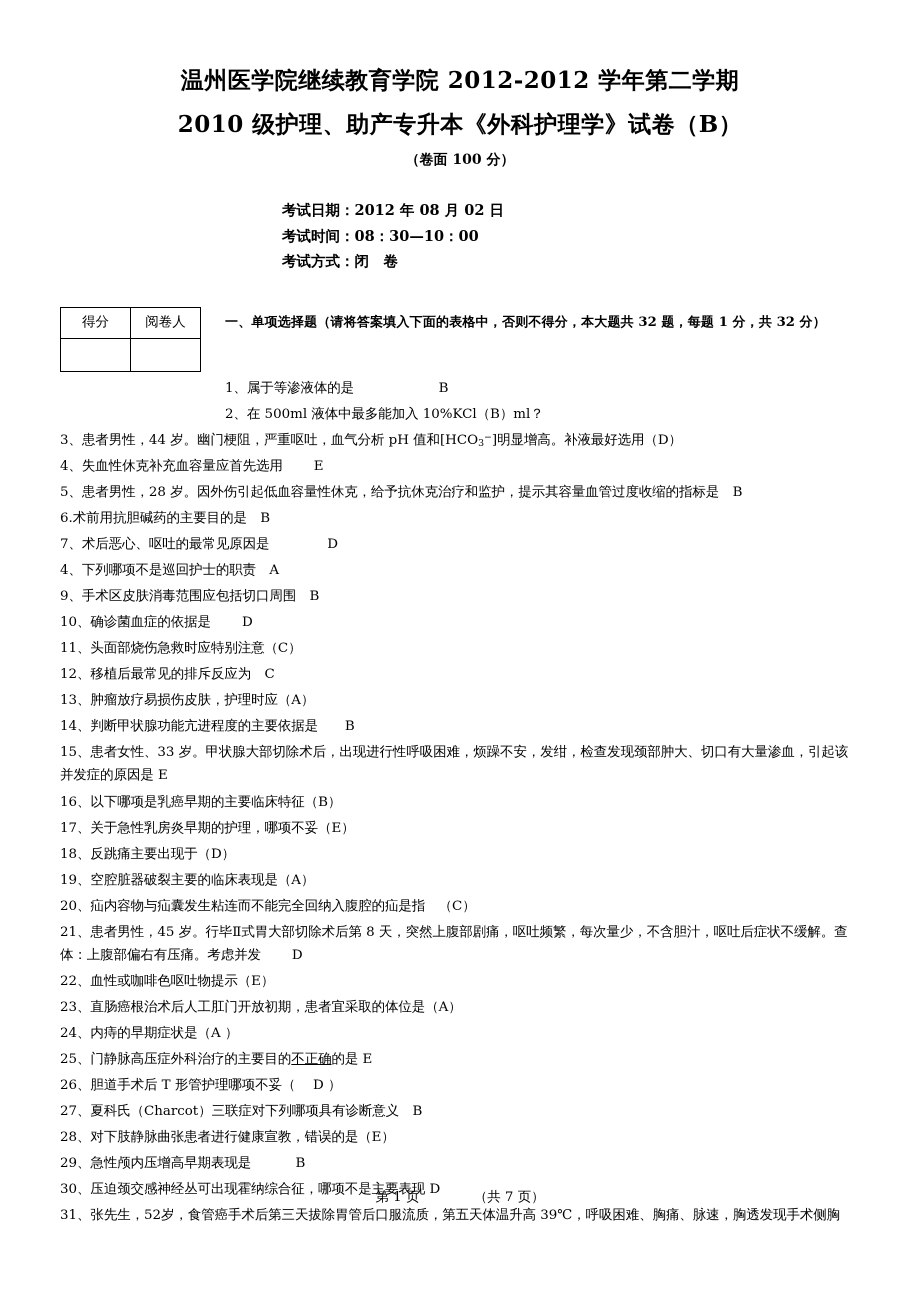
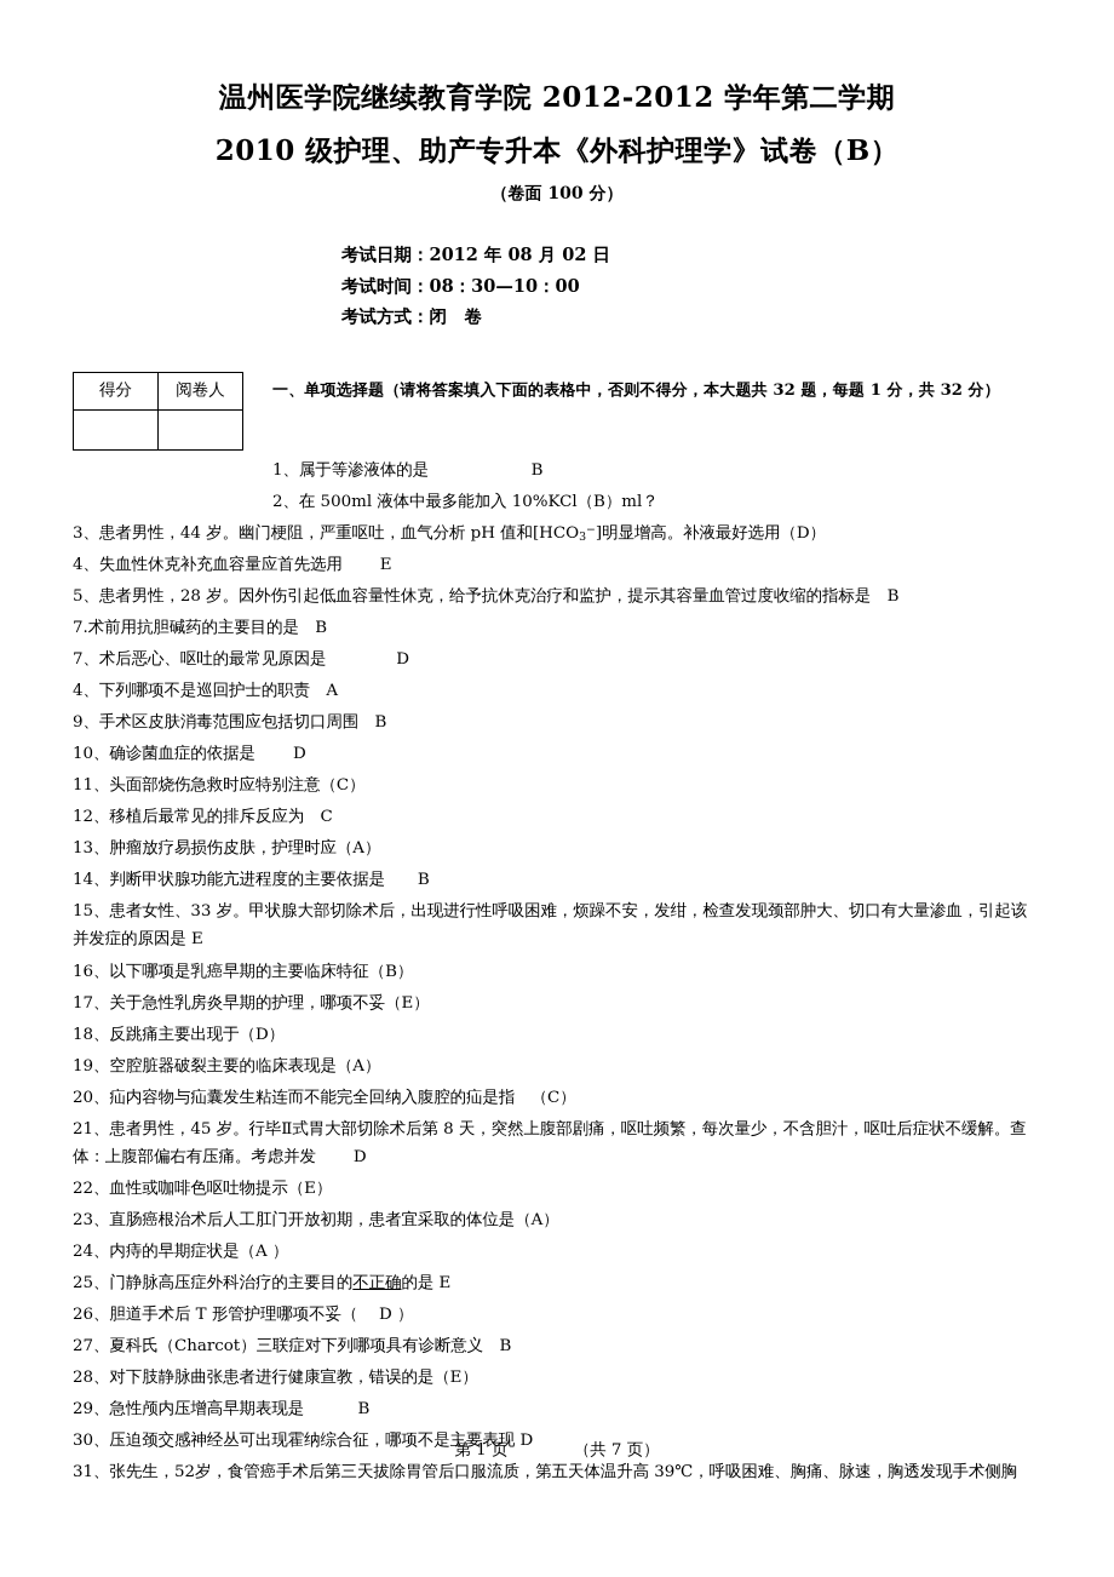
  温州医学院继续教育学院 2012-2012 学年第二学期
  2010 级护理、助产专升本《外科护理学》试卷（B）
  （卷面 100 分）
  考试日期：2012 年 08 月 02 日
  考试时间：08：30—10：00
  考试方式：闭 卷
  得分	阅卷人
  一、单项选择题（请将答案填入下面的表格中，否则不得分，本大题共 32 题，每题 1 分，共 32 分）
  1、属于等渗液体的是 B
  2、在 500ml 液体中最多能加入 10%KCl（B）ml？
  3、患者男性，44 岁。幽门梗阻，严重呕吐，血气分析 pH 值和[HCO3−]明显增高。补液最好选用（D）
  4、失血性休克补充血容量应首先选用 E
  5、患者男性，28 岁。因外伤引起低血容量性休克，给予抗休克治疗和监护，提示其容量血管过度收缩的指标是 B
- 6.术前用抗胆碱药的主要目的是 B
+ 7.术前用抗胆碱药的主要目的是 B
  7、术后恶心、呕吐的最常见原因是 D
  4、下列哪项不是巡回护士的职责 A
  9、手术区皮肤消毒范围应包括切口周围 B
  10、确诊菌血症的依据是 D
  11、头面部烧伤急救时应特别注意（C）
  12、移植后最常见的排斥反应为 C
  13、肿瘤放疗易损伤皮肤，护理时应（A）
  14、判断甲状腺功能亢进程度的主要依据是 B
  15、患者女性、33 岁。甲状腺大部切除术后，出现进行性呼吸困难，烦躁不安，发绀，检查发现颈部肿大、切口有大量渗血，引起该并发症的原因是 E
  16、以下哪项是乳癌早期的主要临床特征（B）
  17、关于急性乳房炎早期的护理，哪项不妥（E）
  18、反跳痛主要出现于（D）
  19、空腔脏器破裂主要的临床表现是（A）
  20、疝内容物与疝囊发生粘连而不能完全回纳入腹腔的疝是指 （C）
  21、患者男性，45 岁。行毕Ⅱ式胃大部切除术后第 8 天，突然上腹部剧痛，呕吐频繁，每次量少，不含胆汁，呕吐后症状不缓解。查体：上腹部偏右有压痛。考虑并发 D
  22、血性或咖啡色呕吐物提示（E）
  23、直肠癌根治术后人工肛门开放初期，患者宜采取的体位是（A）
  24、内痔的早期症状是（A ）
  25、门静脉高压症外科治疗的主要目的不正确的是 E
  26、胆道手术后 T 形管护理哪项不妥（ D ）
  27、夏科氏（Charcot）三联症对下列哪项具有诊断意义 B
  28、对下肢静脉曲张患者进行健康宣教，错误的是（E）
  29、急性颅内压增高早期表现是 B
  30、压迫颈交感神经丛可出现霍纳综合征，哪项不是主要表现 D
  31、张先生，52岁，食管癌手术后第三天拔除胃管后口服流质，第五天体温升高 39℃，呼吸困难、胸痛、脉速，胸透发现手术侧胸
  第 1 页 （共 7 页）
